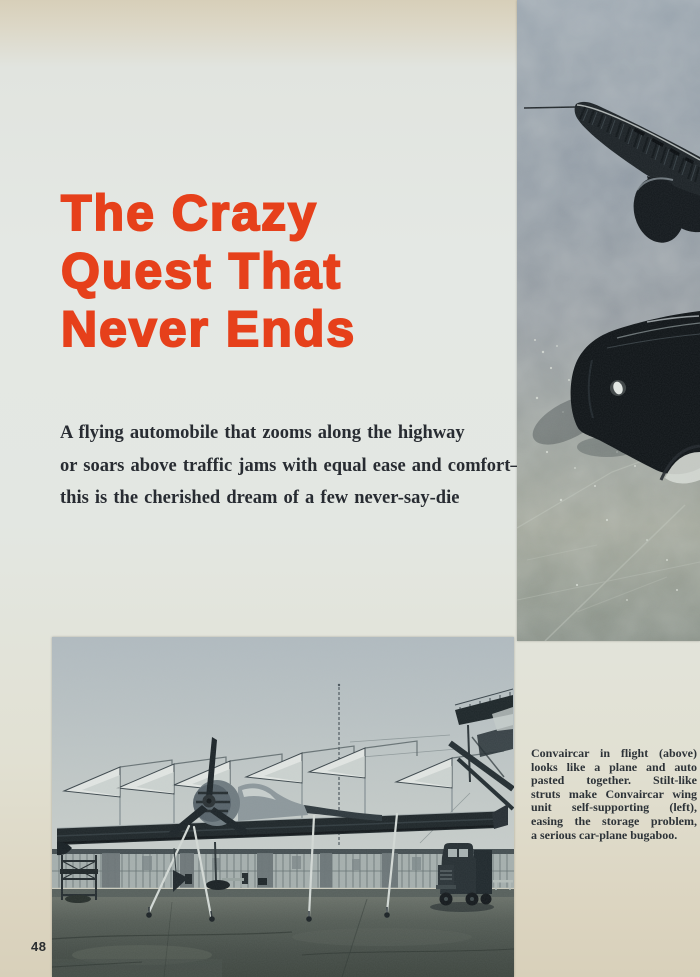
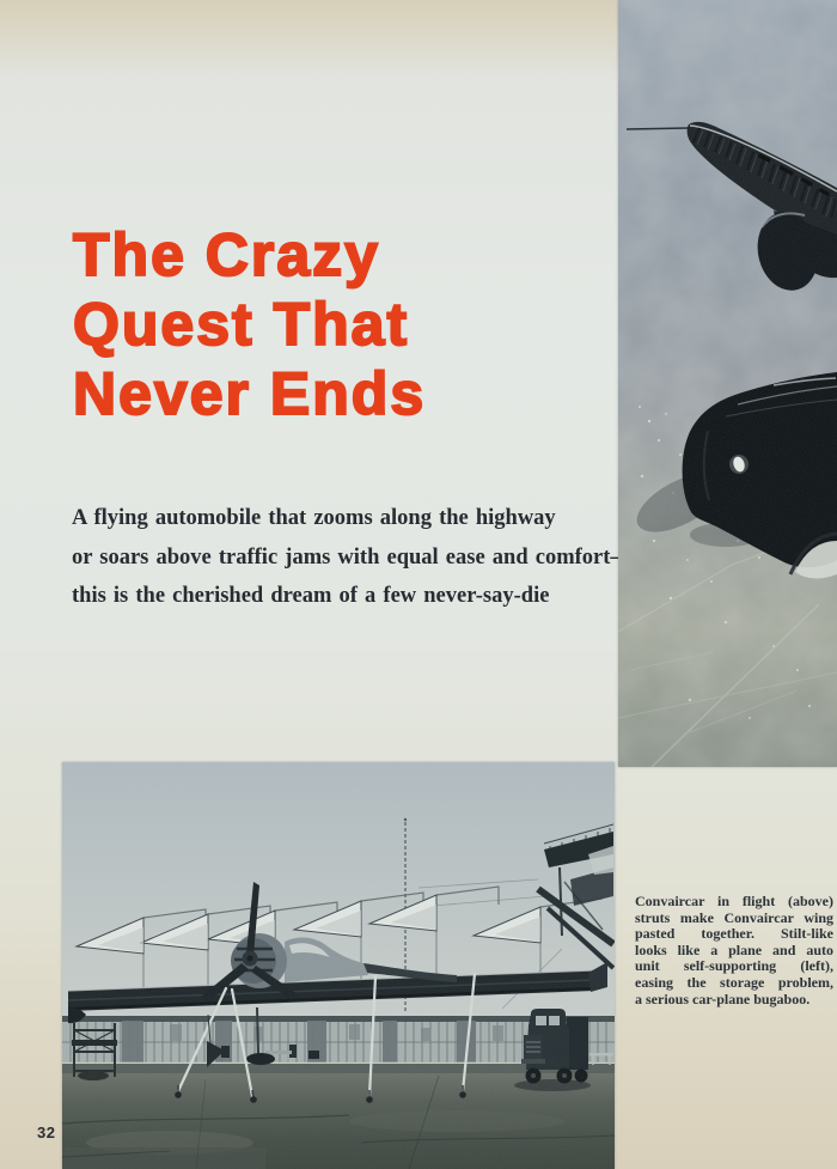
  The Crazy
  Quest That
  Never Ends
  A flying automobile that zooms along the highway
  or soars above traffic jams with equal ease and comfort
  this is the cherished dream of a few never-say-die
  Convaircar in flight (above)
- looks like a plane and auto
+ struts make Convaircar wing
  pasted together. Stilt-like
- struts make Convaircar wing
+ looks like a plane and auto
  unit self-supporting (left),
  easing the storage problem,
  a serious car-plane bugaboo.
- 48
+ 32
